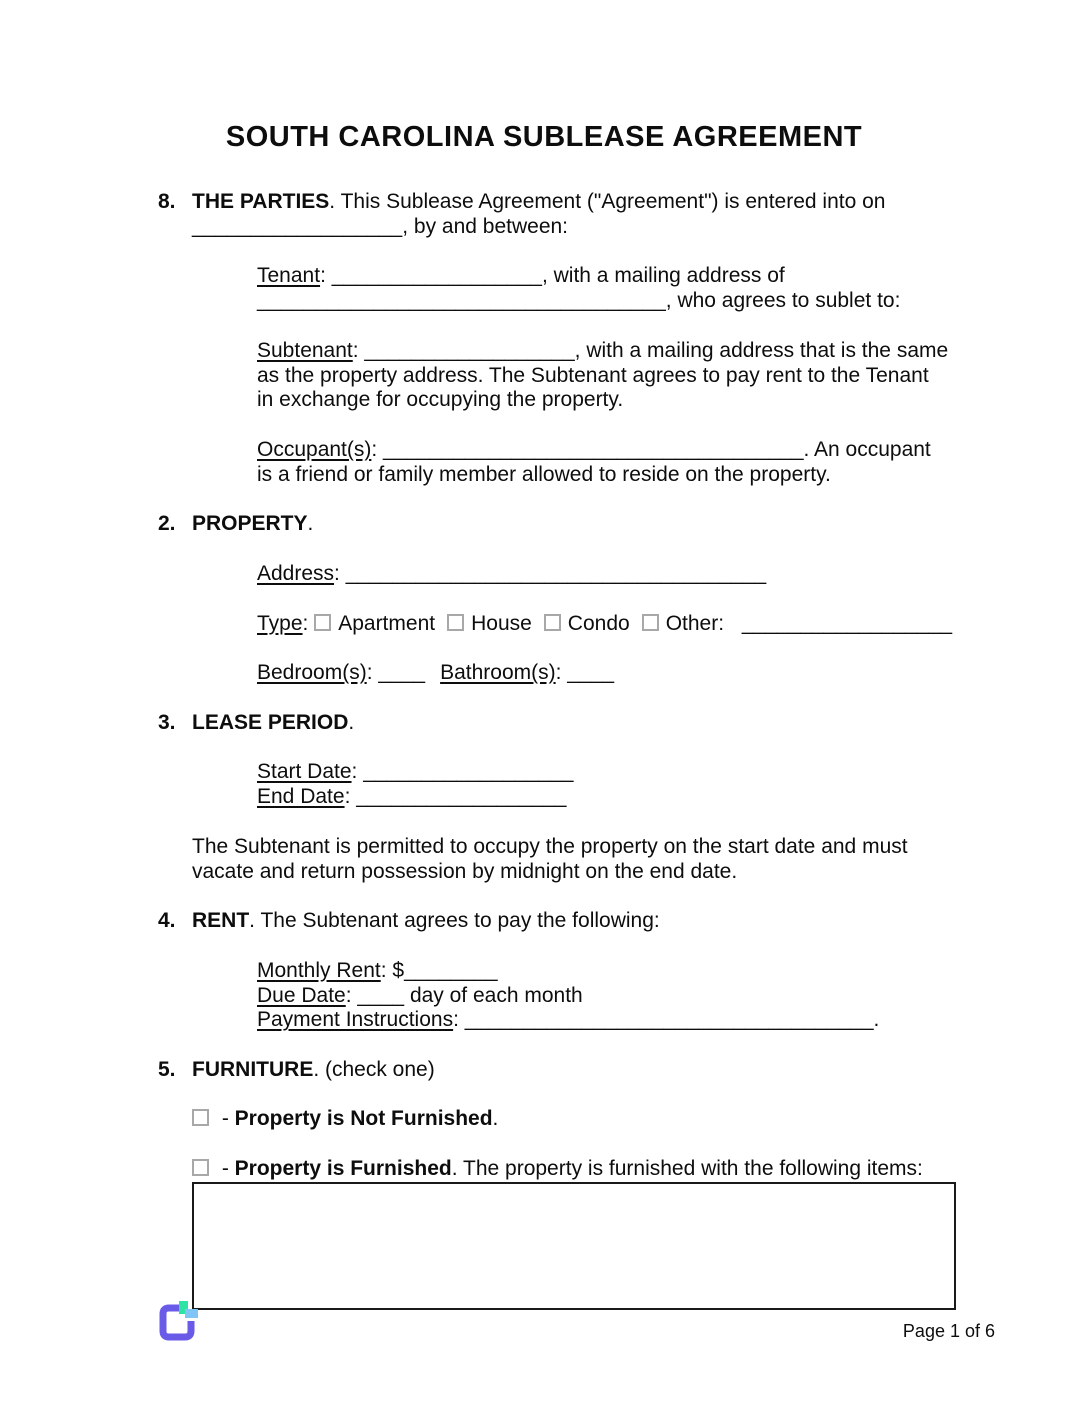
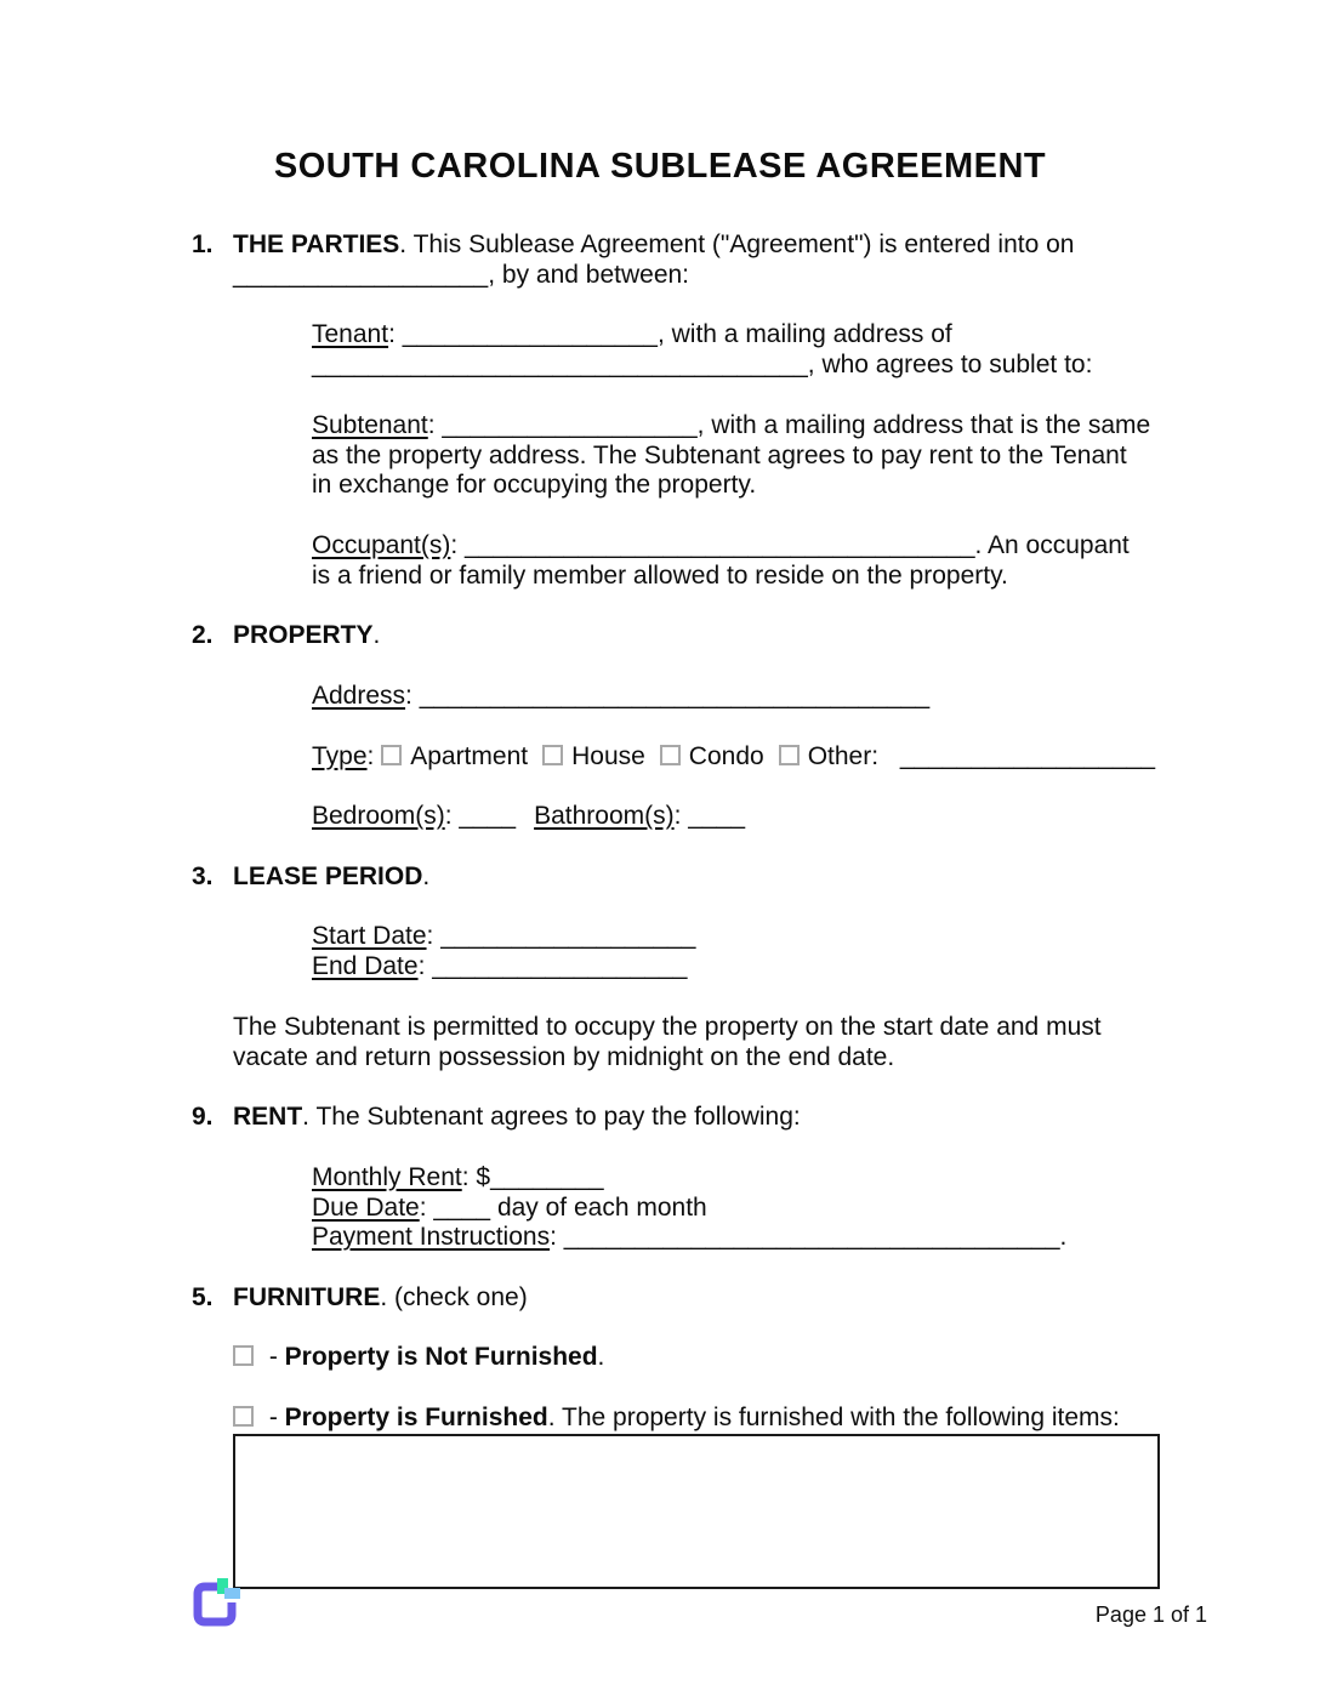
  SOUTH CAROLINA SUBLEASE AGREEMENT
- 8.
+ 1.
  THE PARTIES. This Sublease Agreement ("Agreement") is entered into on
  __________________, by and between:
  Tenant: __________________, with a mailing address of
  ___________________________________, who agrees to sublet to:
  Subtenant: __________________, with a mailing address that is the same
  as the property address. The Subtenant agrees to pay rent to the Tenant
  in exchange for occupying the property.
  Occupant(s): ____________________________________. An occupant
  is a friend or family member allowed to reside on the property.
  2.
  PROPERTY.
  Address: ____________________________________
  Type: Apartment House Condo Other: __________________
  Bedroom(s): ____ Bathroom(s): ____
  3.
  LEASE PERIOD.
  Start Date: __________________
  End Date: __________________
  The Subtenant is permitted to occupy the property on the start date and must
  vacate and return possession by midnight on the end date.
- 4.
+ 9.
  RENT. The Subtenant agrees to pay the following:
  Monthly Rent: $________
  Due Date: ____ day of each month
  Payment Instructions: ___________________________________.
  5.
  FURNITURE. (check one)
  - Property is Not Furnished.
  - Property is Furnished. The property is furnished with the following items:
- Page 1 of 6
+ Page 1 of 1
